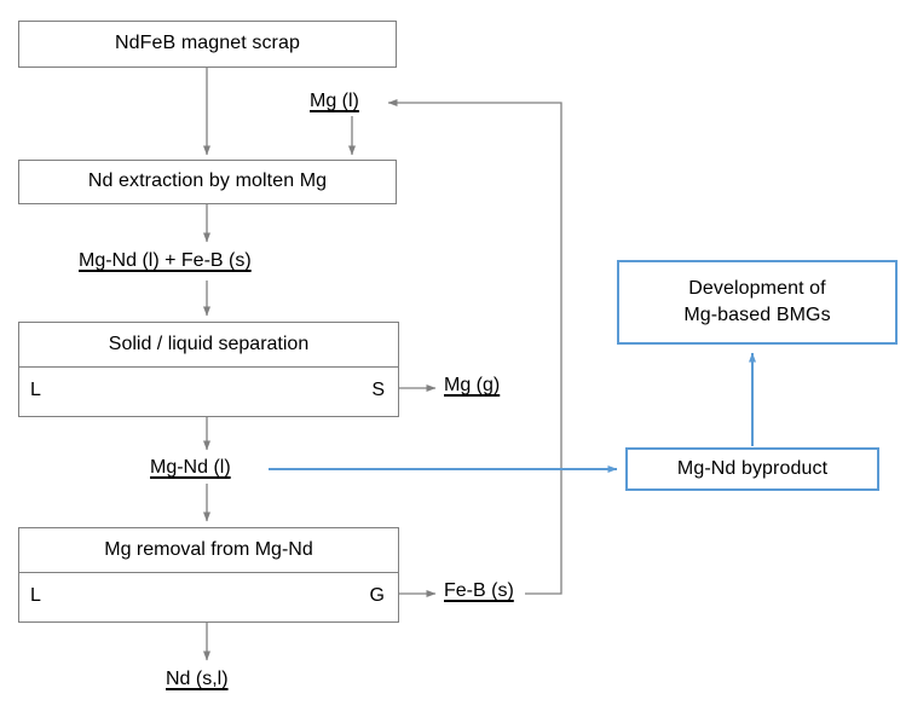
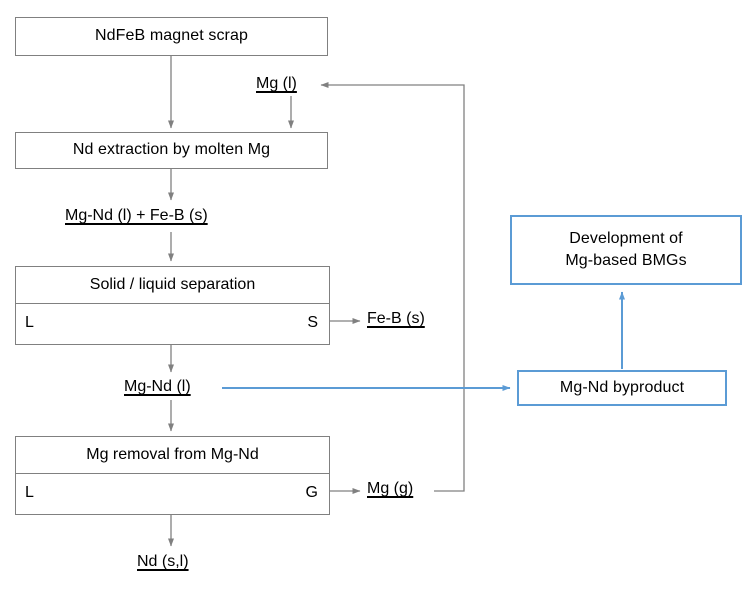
  NdFeB magnet scrap
  Nd extraction by molten Mg
  Solid / liquid separation
  L
  S
  Mg removal from Mg-Nd
  L
  G
  Development of
  Mg-based BMGs
  Mg-Nd byproduct
  Mg (l)
  Mg-Nd (l) + Fe-B (s)
- Mg (g)
+ Fe-B (s)
  Mg-Nd (l)
- Fe-B (s)
+ Mg (g)
  Nd (s,l)
